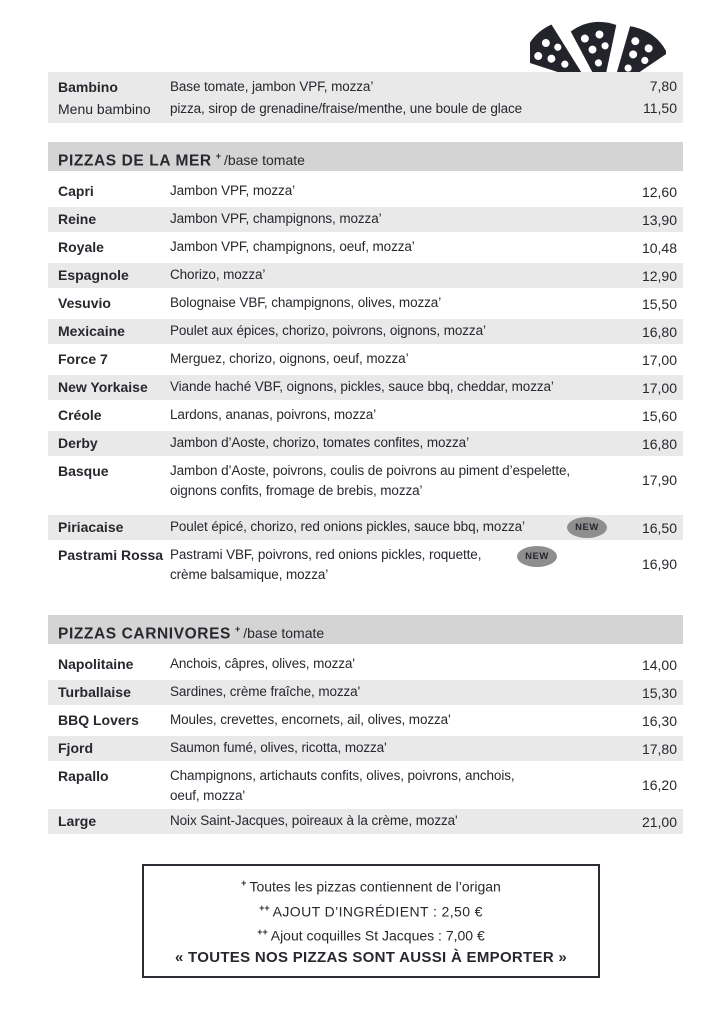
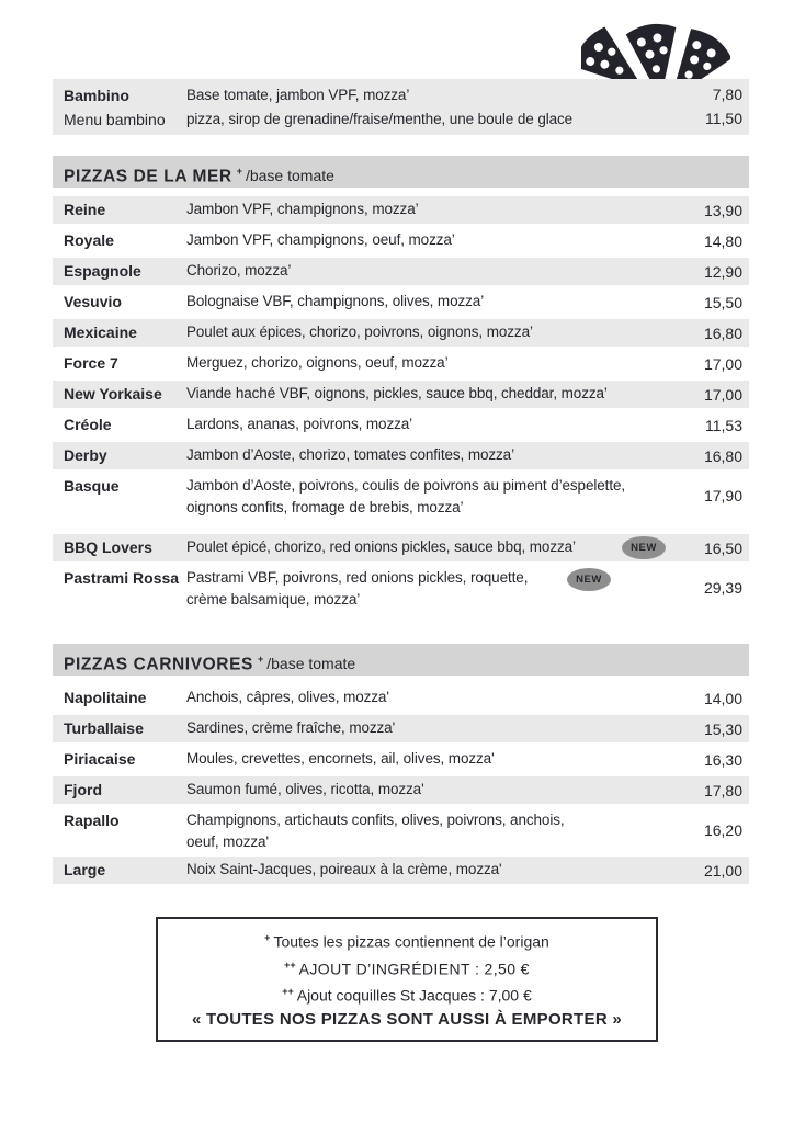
  Bambino
  Base tomate, jambon VPF, mozza’
  7,80
  Menu bambino
  pizza, sirop de grenadine/fraise/menthe, une boule de glace
  11,50
  PIZZAS DE LA MER + /base tomate
- Capri
- Jambon VPF, mozza’
- 12,60
  Reine
  Jambon VPF, champignons, mozza’
  13,90
  Royale
  Jambon VPF, champignons, oeuf, mozza’
- 10,48
+ 14,80
  Espagnole
  Chorizo, mozza’
  12,90
  Vesuvio
  Bolognaise VBF, champignons, olives, mozza’
  15,50
  Mexicaine
  Poulet aux épices, chorizo, poivrons, oignons, mozza’
  16,80
  Force 7
  Merguez, chorizo, oignons, oeuf, mozza’
  17,00
  New Yorkaise
  Viande haché VBF, oignons, pickles, sauce bbq, cheddar, mozza’
  17,00
  Créole
  Lardons, ananas, poivrons, mozza’
- 15,60
+ 11,53
  Derby
  Jambon d’Aoste, chorizo, tomates confites, mozza’
  16,80
  Basque
  Jambon d’Aoste, poivrons, coulis de poivrons au piment d’espelette,
  oignons confits, fromage de brebis, mozza’
  17,90
- Piriacaise
+ BBQ Lovers
  Poulet épicé, chorizo, red onions pickles, sauce bbq, mozza’
  16,50
  NEW
  Pastrami Rossa
  Pastrami VBF, poivrons, red onions pickles, roquette,
  crème balsamique, mozza’
- 16,90
+ 29,39
  NEW
  PIZZAS CARNIVORES + /base tomate
  Napolitaine
  Anchois, câpres, olives, mozza'
  14,00
  Turballaise
  Sardines, crème fraîche, mozza'
  15,30
- BBQ Lovers
+ Piriacaise
  Moules, crevettes, encornets, ail, olives, mozza'
  16,30
  Fjord
  Saumon fumé, olives, ricotta, mozza'
  17,80
  Rapallo
  Champignons, artichauts confits, olives, poivrons, anchois,
  oeuf, mozza'
  16,20
  Large
  Noix Saint-Jacques, poireaux à la crème, mozza'
  21,00
  + Toutes les pizzas contiennent de l’origan
  ++ AJOUT D’INGRÉDIENT : 2,50 €
  ++ Ajout coquilles St Jacques : 7,00 €
  « TOUTES NOS PIZZAS SONT AUSSI À EMPORTER »
